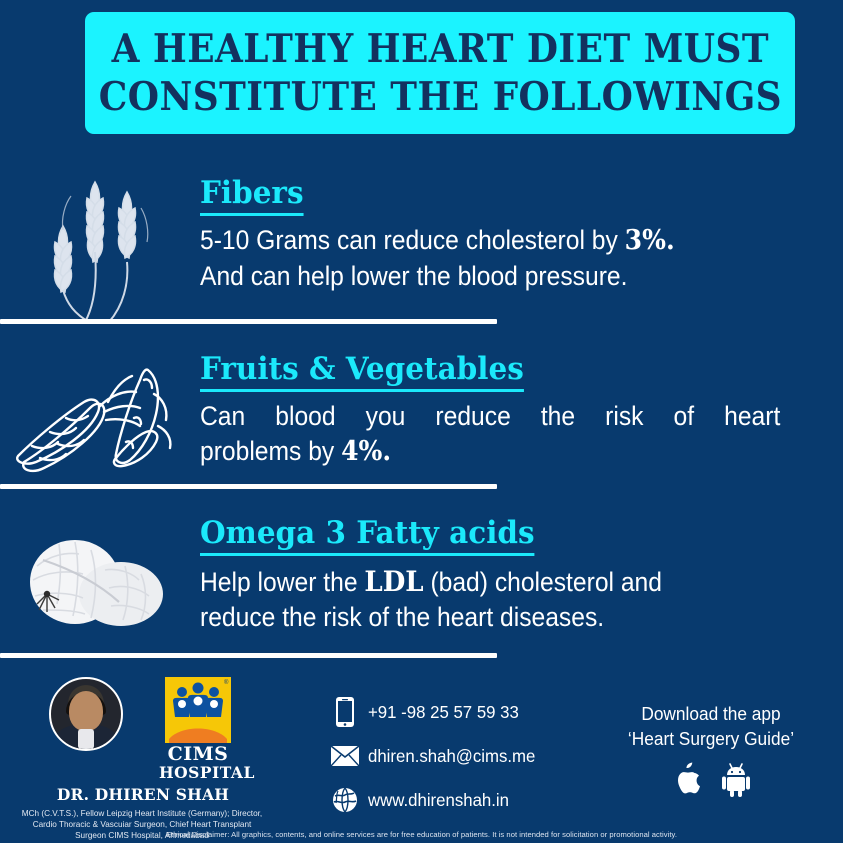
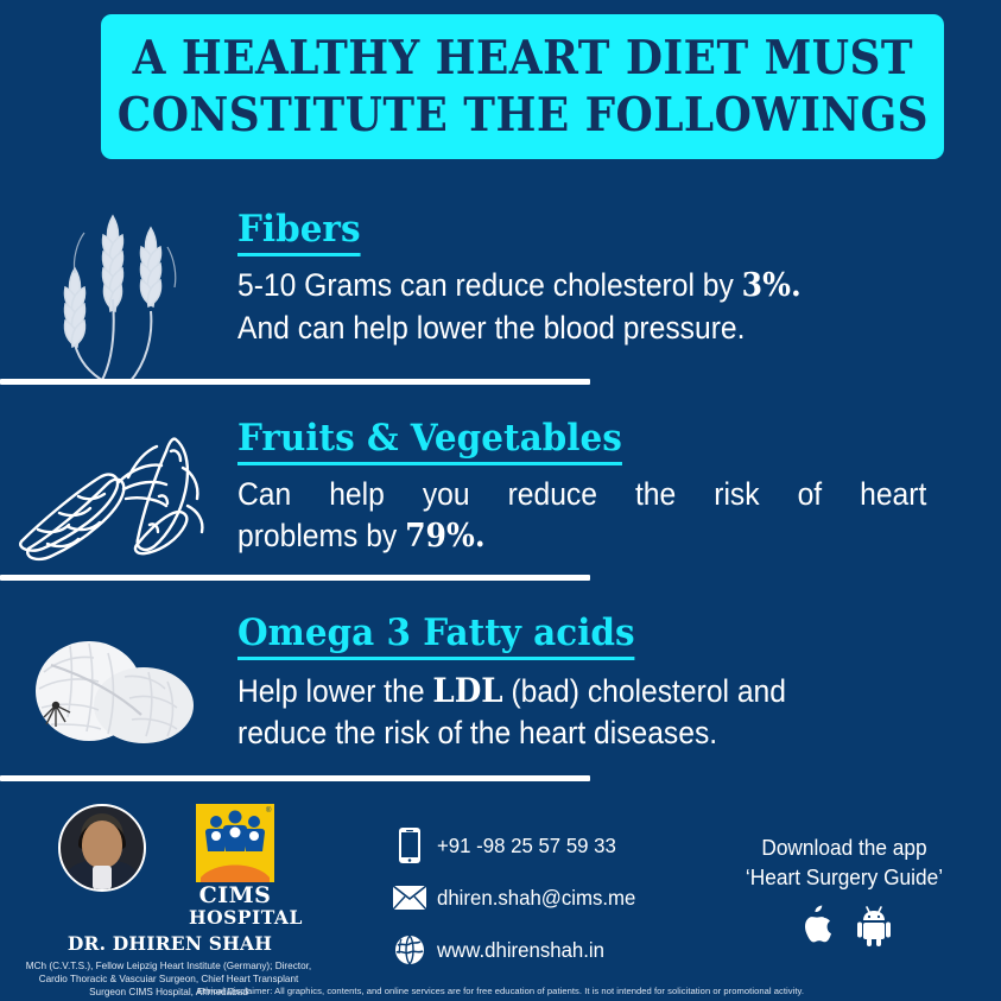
  A HEALTHY HEART DIET MUST
  CONSTITUTE THE FOLLOWINGS
  Fibers
  5-10 Grams can reduce cholesterol by 3%.
  And can help lower the blood pressure.
  Fruits & Vegetables
- Can blood you reduce the risk of heart
+ Can help you reduce the risk of heart
- problems by 4%.
+ problems by 79%.
  Omega 3 Fatty acids
  Help lower the LDL (bad) cholesterol and
  reduce the risk of the heart diseases.
  CIMS
  HOSPITAL
  DR. DHIREN SHAH
  MCh (C.V.T.S.), Fellow Leipzig Heart Institute (Germany); Director, Cardio Thoracic & Vascuiar Surgeon, Chief Heart Transplant Surgeon CIMS Hospital, Ahmedabad
  +91 -98 25 57 59 33
  dhiren.shah@cims.me
  www.dhirenshah.in
  Download the app
  ‘Heart Surgery Guide’
  Ethical Disclaimer: All graphics, contents, and online services are for free education of patients. It is not intended for solicitation or promotional activity.
